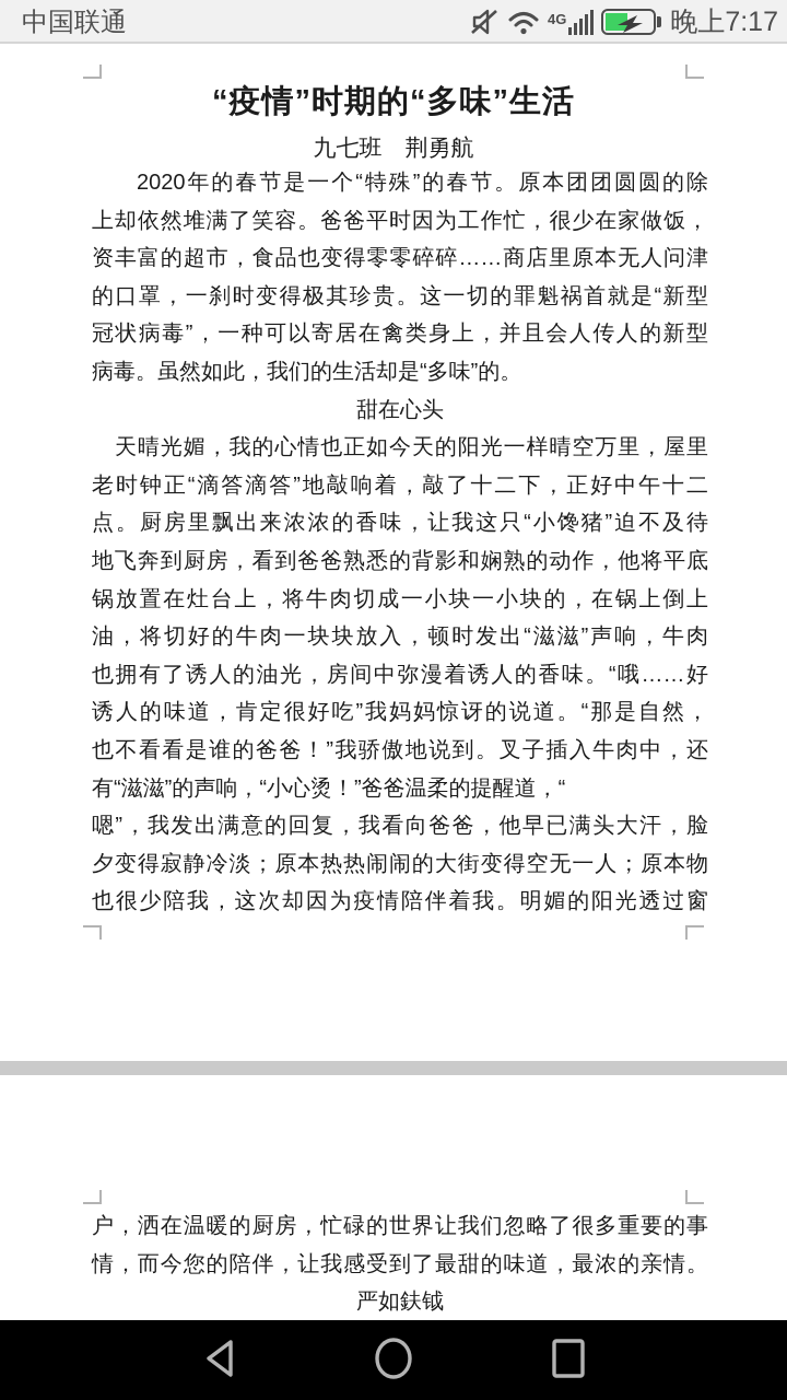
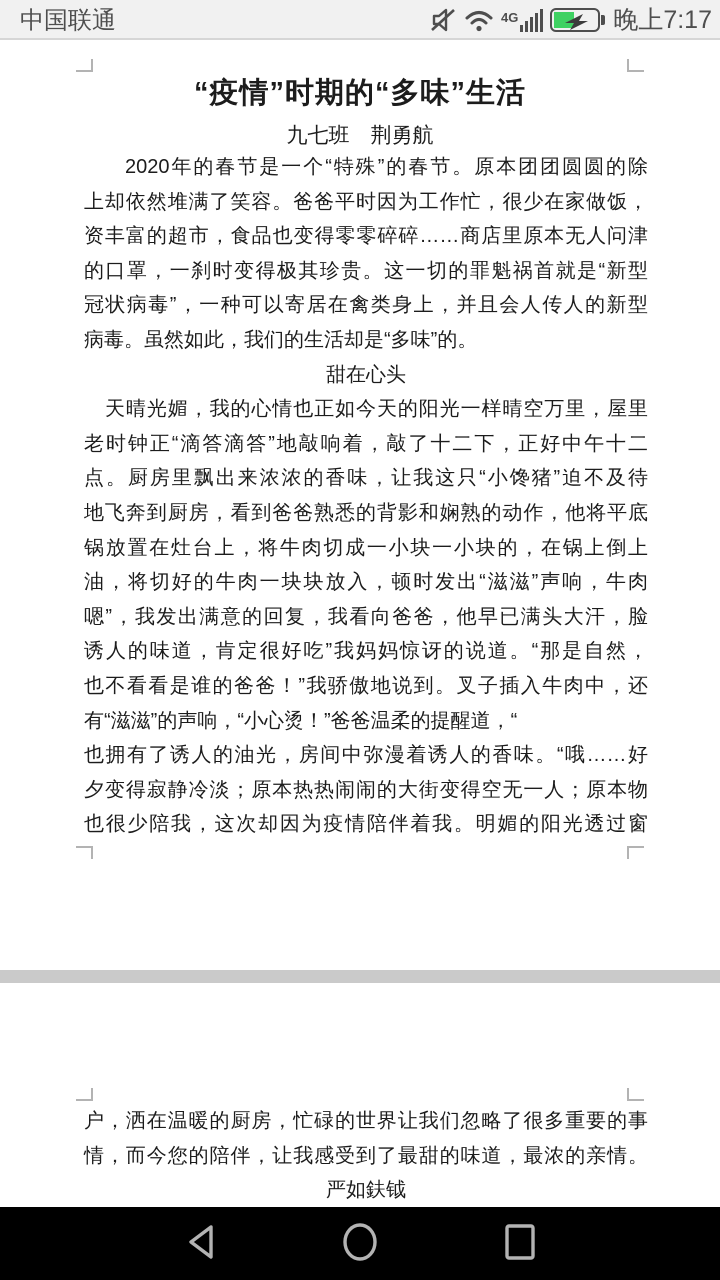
  中国联通
  4G
  晚上7:17
  “疫情”时期的“多味”生活
  九七班 荆勇航
  2020年的春节是一个“特殊”的春节。原本团团圆圆的除
  上却依然堆满了笑容。爸爸平时因为工作忙，很少在家做饭，
  资丰富的超市，食品也变得零零碎碎……商店里原本无人问津
  的口罩，一刹时变得极其珍贵。这一切的罪魁祸首就是“新型
  冠状病毒”，一种可以寄居在禽类身上，并且会人传人的新型
  病毒。虽然如此，我们的生活却是“多味”的。
  甜在心头
  天晴光媚，我的心情也正如今天的阳光一样晴空万里，屋里
  老时钟正“滴答滴答”地敲响着，敲了十二下，正好中午十二
  点。厨房里飘出来浓浓的香味，让我这只“小馋猪”迫不及待
  地飞奔到厨房，看到爸爸熟悉的背影和娴熟的动作，他将平底
  锅放置在灶台上，将牛肉切成一小块一小块的，在锅上倒上
  油，将切好的牛肉一块块放入，顿时发出“滋滋”声响，牛肉
- 也拥有了诱人的油光，房间中弥漫着诱人的香味。“哦……好
+ 嗯”，我发出满意的回复，我看向爸爸，他早已满头大汗，脸
  诱人的味道，肯定很好吃”我妈妈惊讶的说道。“那是自然，
  也不看看是谁的爸爸！”我骄傲地说到。叉子插入牛肉中，还
  有“滋滋”的声响，“小心烫！”爸爸温柔的提醒道，“
- 嗯”，我发出满意的回复，我看向爸爸，他早已满头大汗，脸
+ 也拥有了诱人的油光，房间中弥漫着诱人的香味。“哦……好
  夕变得寂静冷淡；原本热热闹闹的大街变得空无一人；原本物
  也很少陪我，这次却因为疫情陪伴着我。明媚的阳光透过窗
  户，洒在温暖的厨房，忙碌的世界让我们忽略了很多重要的事
  情，而今您的陪伴，让我感受到了最甜的味道，最浓的亲情。
  严如鈇钺
